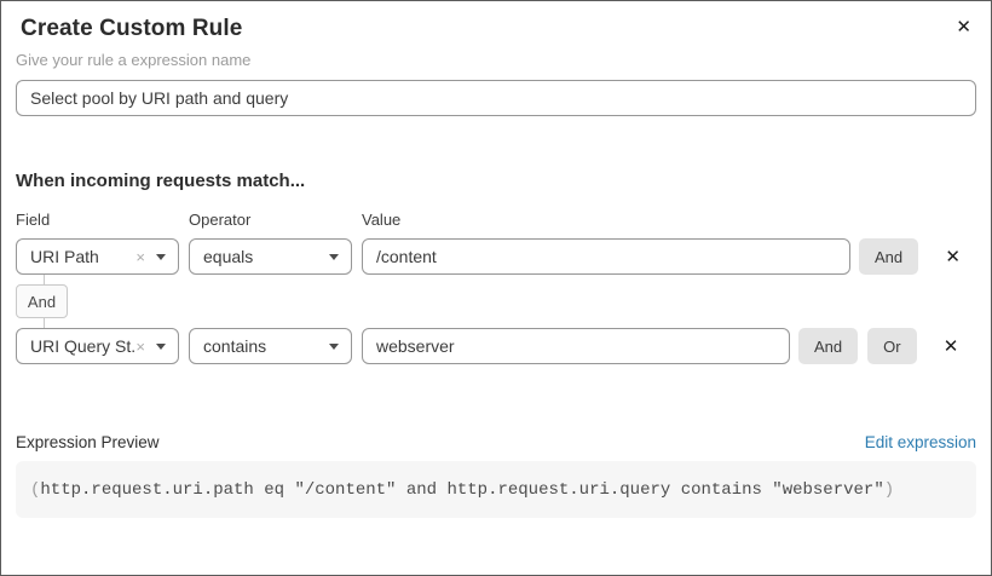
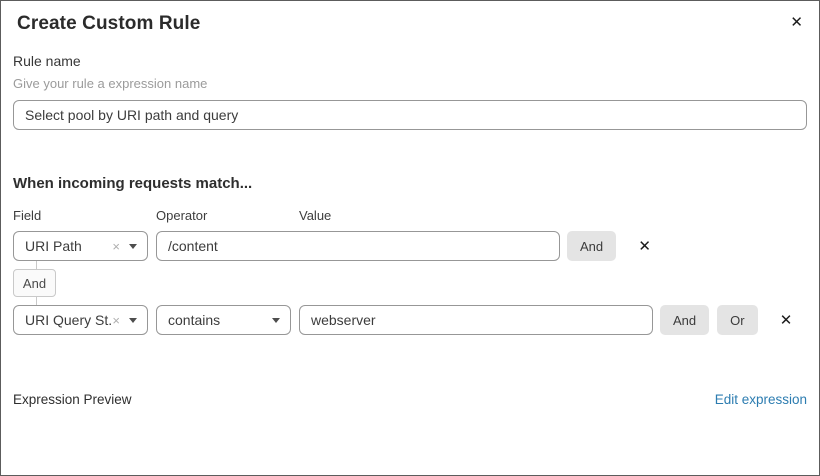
  Create Custom Rule
  ✕
+ Rule name
  Give your rule a expression name
  Select pool by URI path and query
  When incoming requests match...
  Field
  Operator
  Value
  URI Path
  ×
- equals
  /content
  And
  ✕
  And
  URI Query St.
  ×
  contains
  webserver
  And
  Or
  ✕
  Expression Preview
  Edit expression
- (
- http.request.uri.path eq "/content" and http.request.uri.query contains "webserver"
- )
